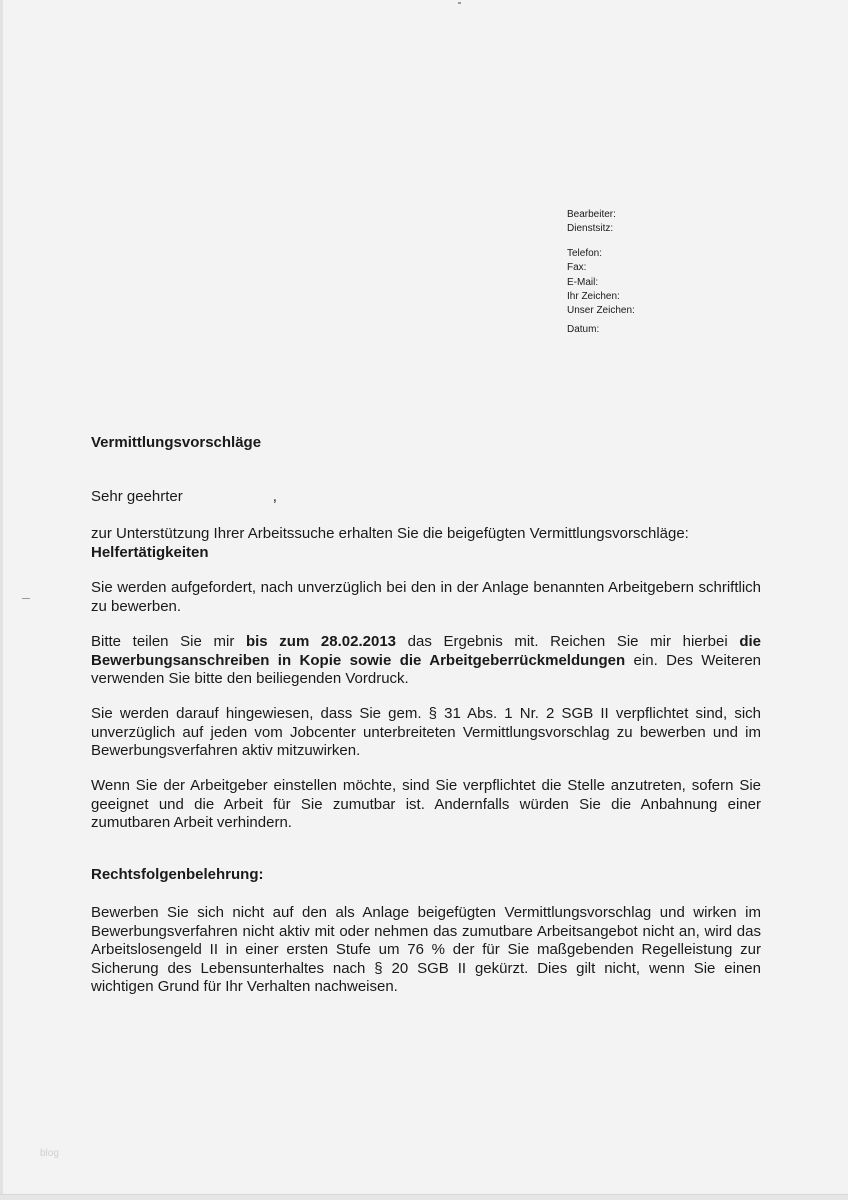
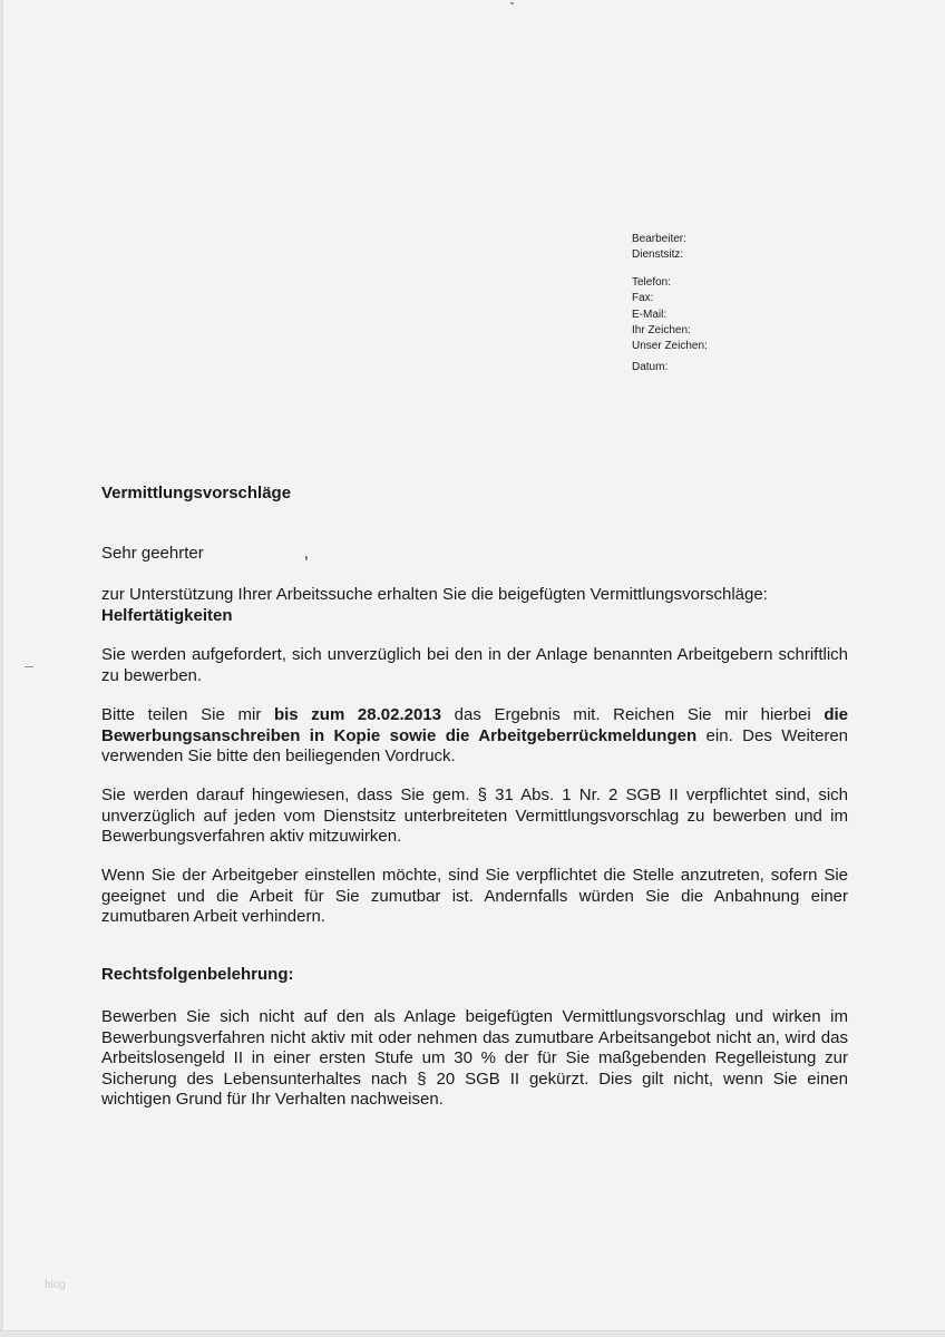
  Bearbeiter:
  Dienstsitz:
  Telefon:
  Fax:
  E-Mail:
  Ihr Zeichen:
  Unser Zeichen:
  Datum:
  Vermittlungsvorschläge
  Sehr geehrter ,
  zur Unterstützung Ihrer Arbeitssuche erhalten Sie die beigefügten Vermittlungsvorschläge:
  Helfertätigkeiten
- Sie werden aufgefordert, nach unverzüglich bei den in der Anlage benannten Arbeitgebern schriftlich zu bewerben.
+ Sie werden aufgefordert, sich unverzüglich bei den in der Anlage benannten Arbeitgebern schriftlich zu bewerben.
  Bitte teilen Sie mir bis zum 28.02.2013 das Ergebnis mit. Reichen Sie mir hierbei die Bewerbungsanschreiben in Kopie sowie die Arbeitgeberrückmeldungen ein. Des Weiteren verwenden Sie bitte den beiliegenden Vordruck.
- Sie werden darauf hingewiesen, dass Sie gem. § 31 Abs. 1 Nr. 2 SGB II verpflichtet sind, sich unverzüglich auf jeden vom Jobcenter unterbreiteten Vermittlungsvorschlag zu bewerben und im Bewerbungsverfahren aktiv mitzuwirken.
+ Sie werden darauf hingewiesen, dass Sie gem. § 31 Abs. 1 Nr. 2 SGB II verpflichtet sind, sich unverzüglich auf jeden vom Dienstsitz unterbreiteten Vermittlungsvorschlag zu bewerben und im Bewerbungsverfahren aktiv mitzuwirken.
  Wenn Sie der Arbeitgeber einstellen möchte, sind Sie verpflichtet die Stelle anzutreten, sofern Sie geeignet und die Arbeit für Sie zumutbar ist. Andernfalls würden Sie die Anbahnung einer zumutbaren Arbeit verhindern.
  Rechtsfolgenbelehrung:
- Bewerben Sie sich nicht auf den als Anlage beigefügten Vermittlungsvorschlag und wirken im Bewerbungsverfahren nicht aktiv mit oder nehmen das zumutbare Arbeitsangebot nicht an, wird das Arbeitslosengeld II in einer ersten Stufe um 76 % der für Sie maßgebenden Regelleistung zur Sicherung des Lebensunterhaltes nach § 20 SGB II gekürzt. Dies gilt nicht, wenn Sie einen wichtigen Grund für Ihr Verhalten nachweisen.
+ Bewerben Sie sich nicht auf den als Anlage beigefügten Vermittlungsvorschlag und wirken im Bewerbungsverfahren nicht aktiv mit oder nehmen das zumutbare Arbeitsangebot nicht an, wird das Arbeitslosengeld II in einer ersten Stufe um 30 % der für Sie maßgebenden Regelleistung zur Sicherung des Lebensunterhaltes nach § 20 SGB II gekürzt. Dies gilt nicht, wenn Sie einen wichtigen Grund für Ihr Verhalten nachweisen.
  blog
